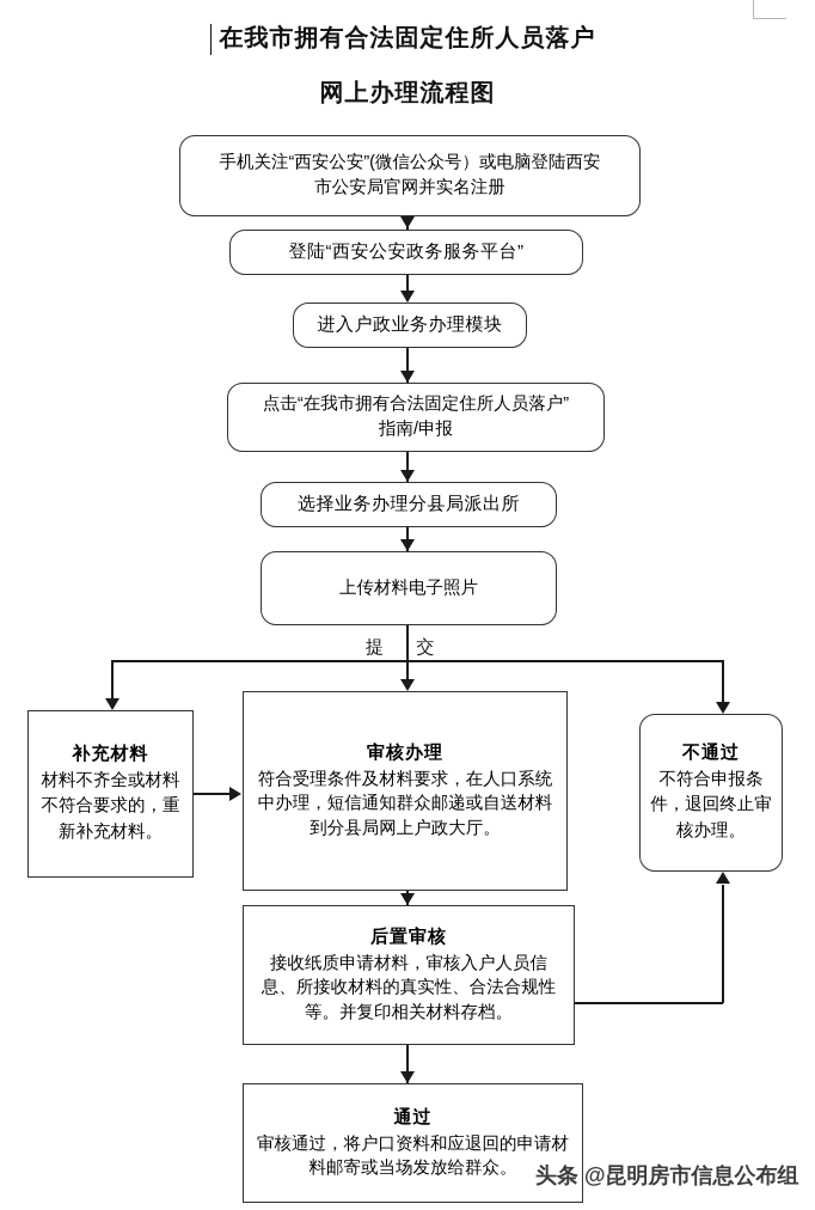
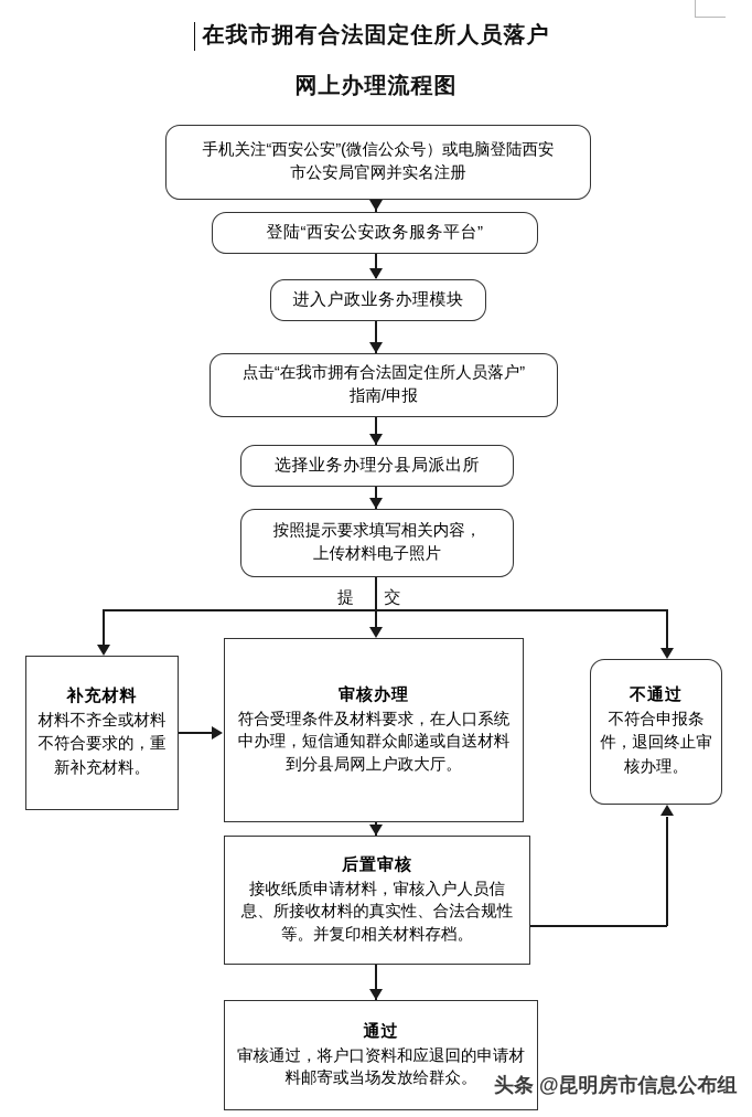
  在我市拥有合法固定住所人员落户
  网上办理流程图
  手机关注“西安公安”(微信公众号）或电脑登陆西安
  市公安局官网并实名注册
  登陆“西安公安政务服务平台”
  进入户政业务办理模块
  点击“在我市拥有合法固定住所人员落户”
  指南/申报
  选择业务办理分县局派出所
+ 按照提示要求填写相关内容，
  上传材料电子照片
  提 交
  补充材料
  材料不齐全或材料不符合要求的，重新补充材料。
  审核办理
  符合受理条件及材料要求，在人口系统中办理，短信通知群众邮递或自送材料到分县局网上户政大厅。
  不通过
  不符合申报条件，退回终止审核办理。
  后置审核
  接收纸质申请材料，审核入户人员信息、所接收材料的真实性、合法合规性等。并复印相关材料存档。
  通过
  审核通过，将户口资料和应退回的申请材料邮寄或当场发放给群众。
  头条 @昆明房市信息公布组
